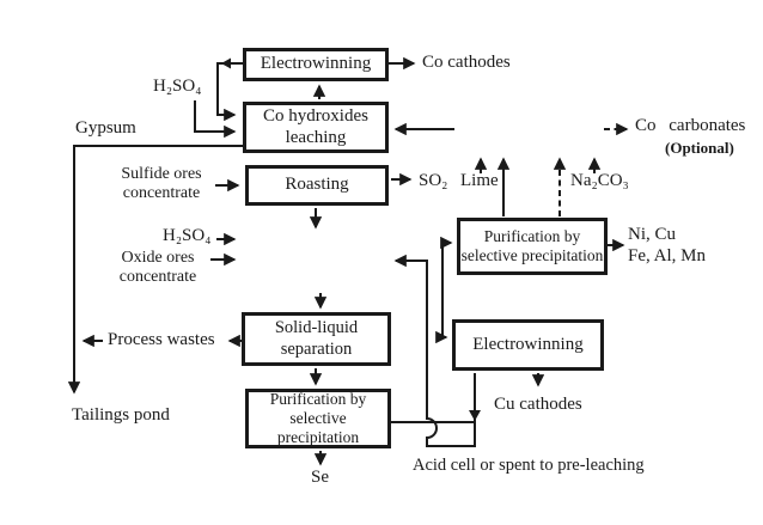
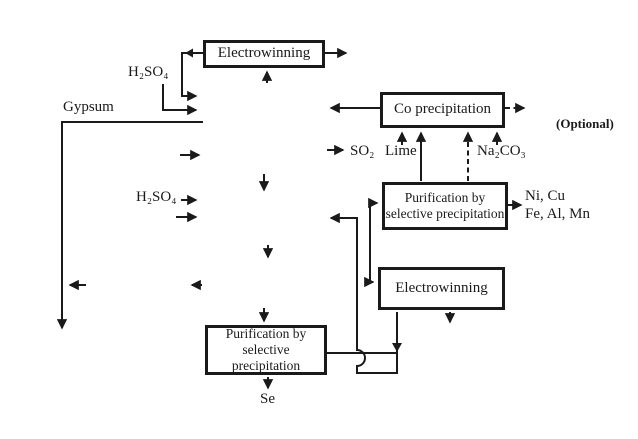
  Electrowinning
- Co hydroxides leaching
- Roasting
- Solid-liquid separation
  Purification by selective precipitation
+ Co precipitation
  Purification by selective precipitation
  Electrowinning
  H₂SO₄
  Gypsum
- Sulfide ores concentrate
- Co cathodes
  SO₂
  Lime
  Na₂CO₃
- Co carbonates
  (Optional)
  Ni, Cu
  Fe, Al, Mn
  H₂SO₄
- Oxide ores concentrate
- Process wastes
- Tailings pond
- Cu cathodes
- Acid cell or spent to pre-leaching
  Se
